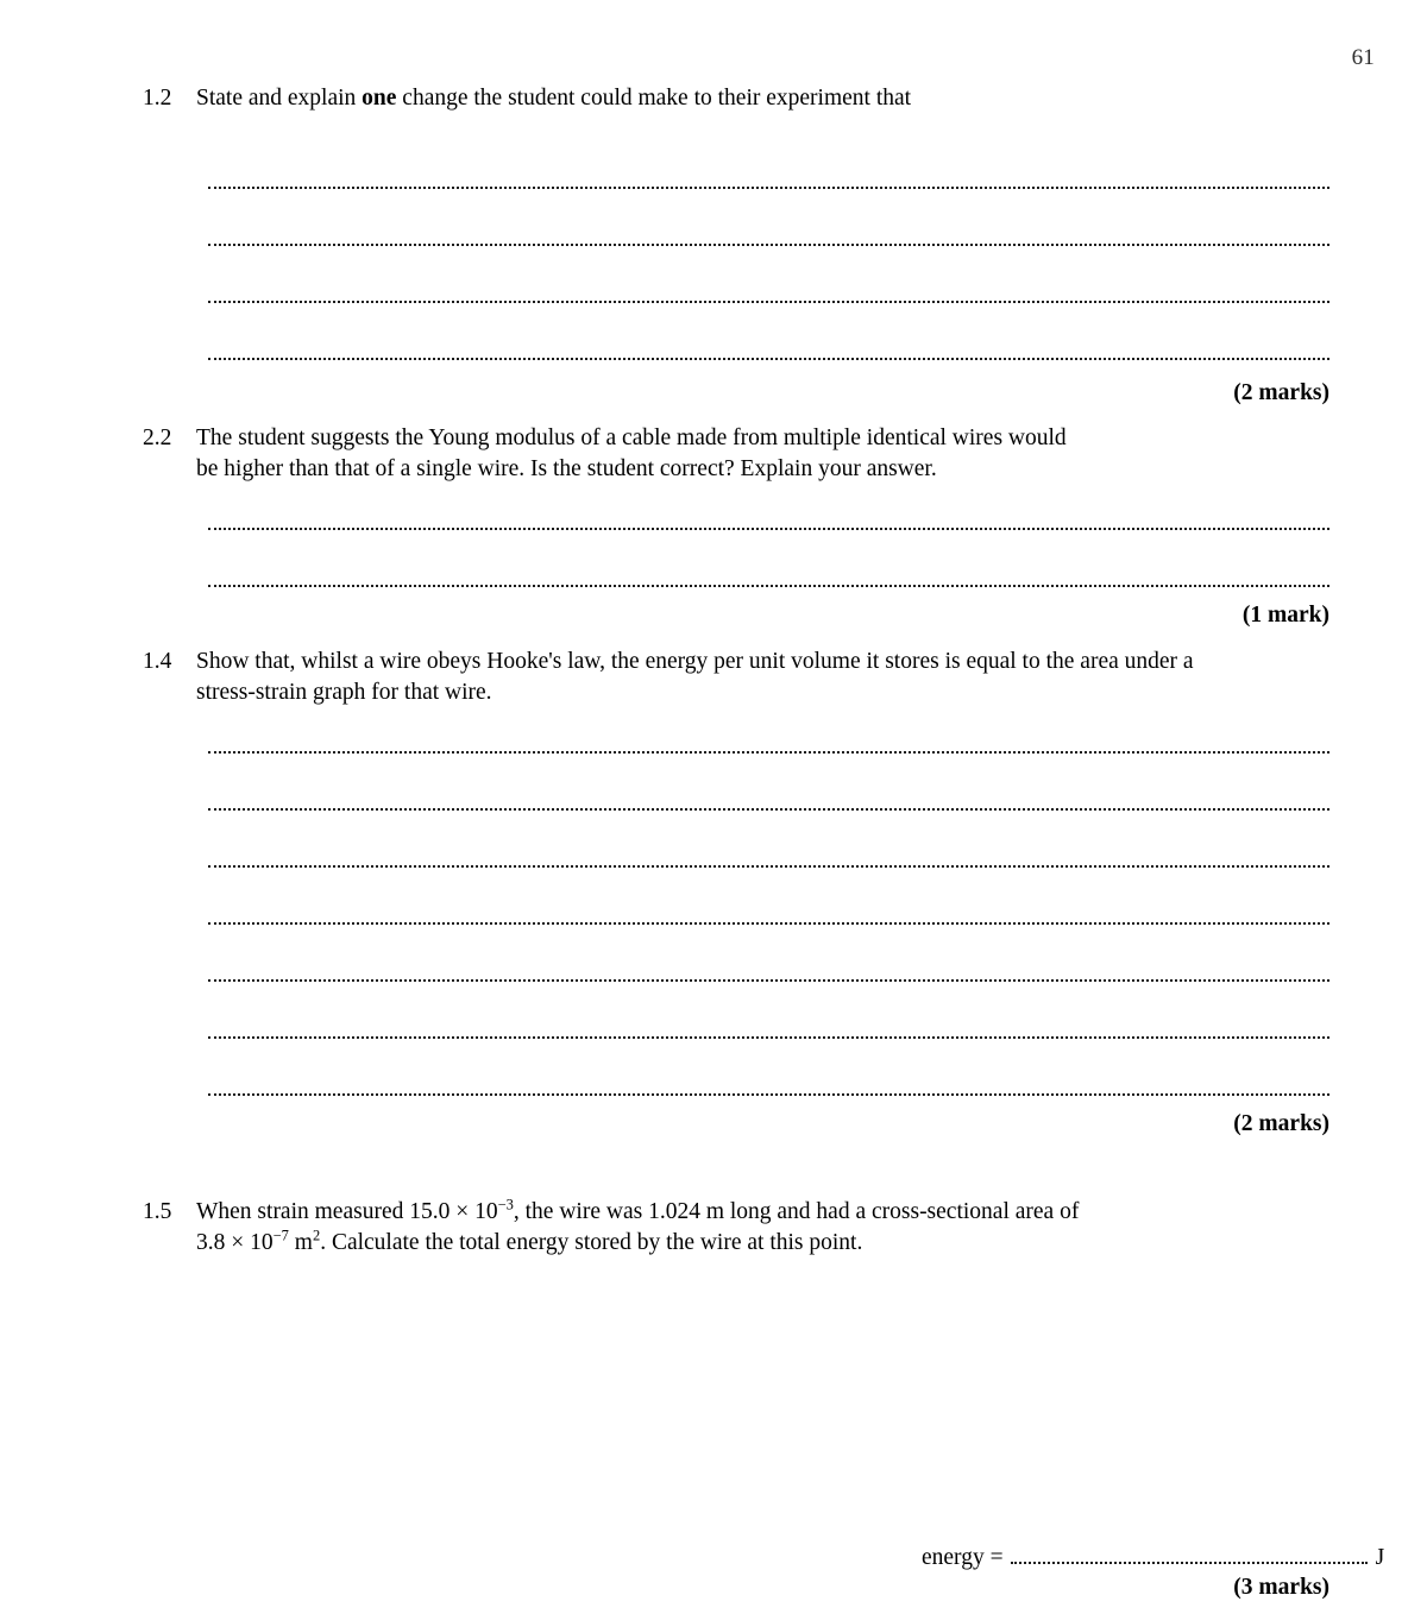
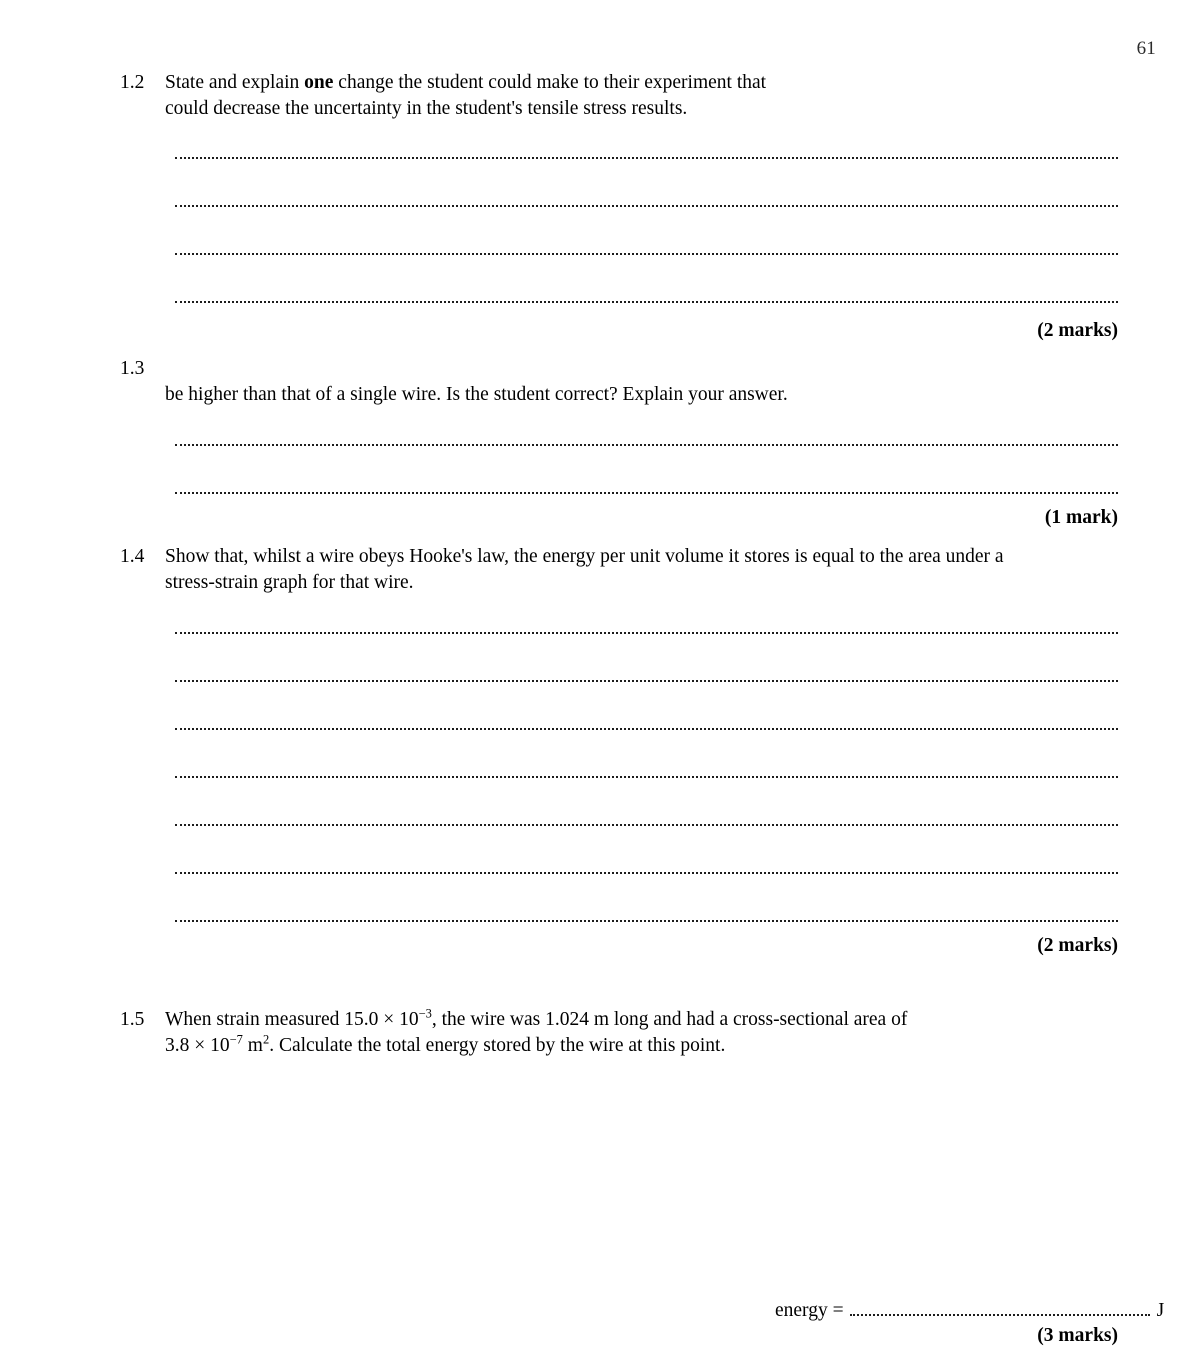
  61
  1.2
  State and explain one change the student could make to their experiment that
+ could decrease the uncertainty in the student's tensile stress results.
  (2 marks)
- 2.2
+ 1.3
- The student suggests the Young modulus of a cable made from multiple identical wires would
  be higher than that of a single wire. Is the student correct? Explain your answer.
  (1 mark)
  1.4
  Show that, whilst a wire obeys Hooke's law, the energy per unit volume it stores is equal to the area under a
  stress-strain graph for that wire.
  (2 marks)
  1.5
  When strain measured 15.0 × 10−3, the wire was 1.024 m long and had a cross-sectional area of
  3.8 × 10−7 m2. Calculate the total energy stored by the wire at this point.
  energy =
  J
  (3 marks)
